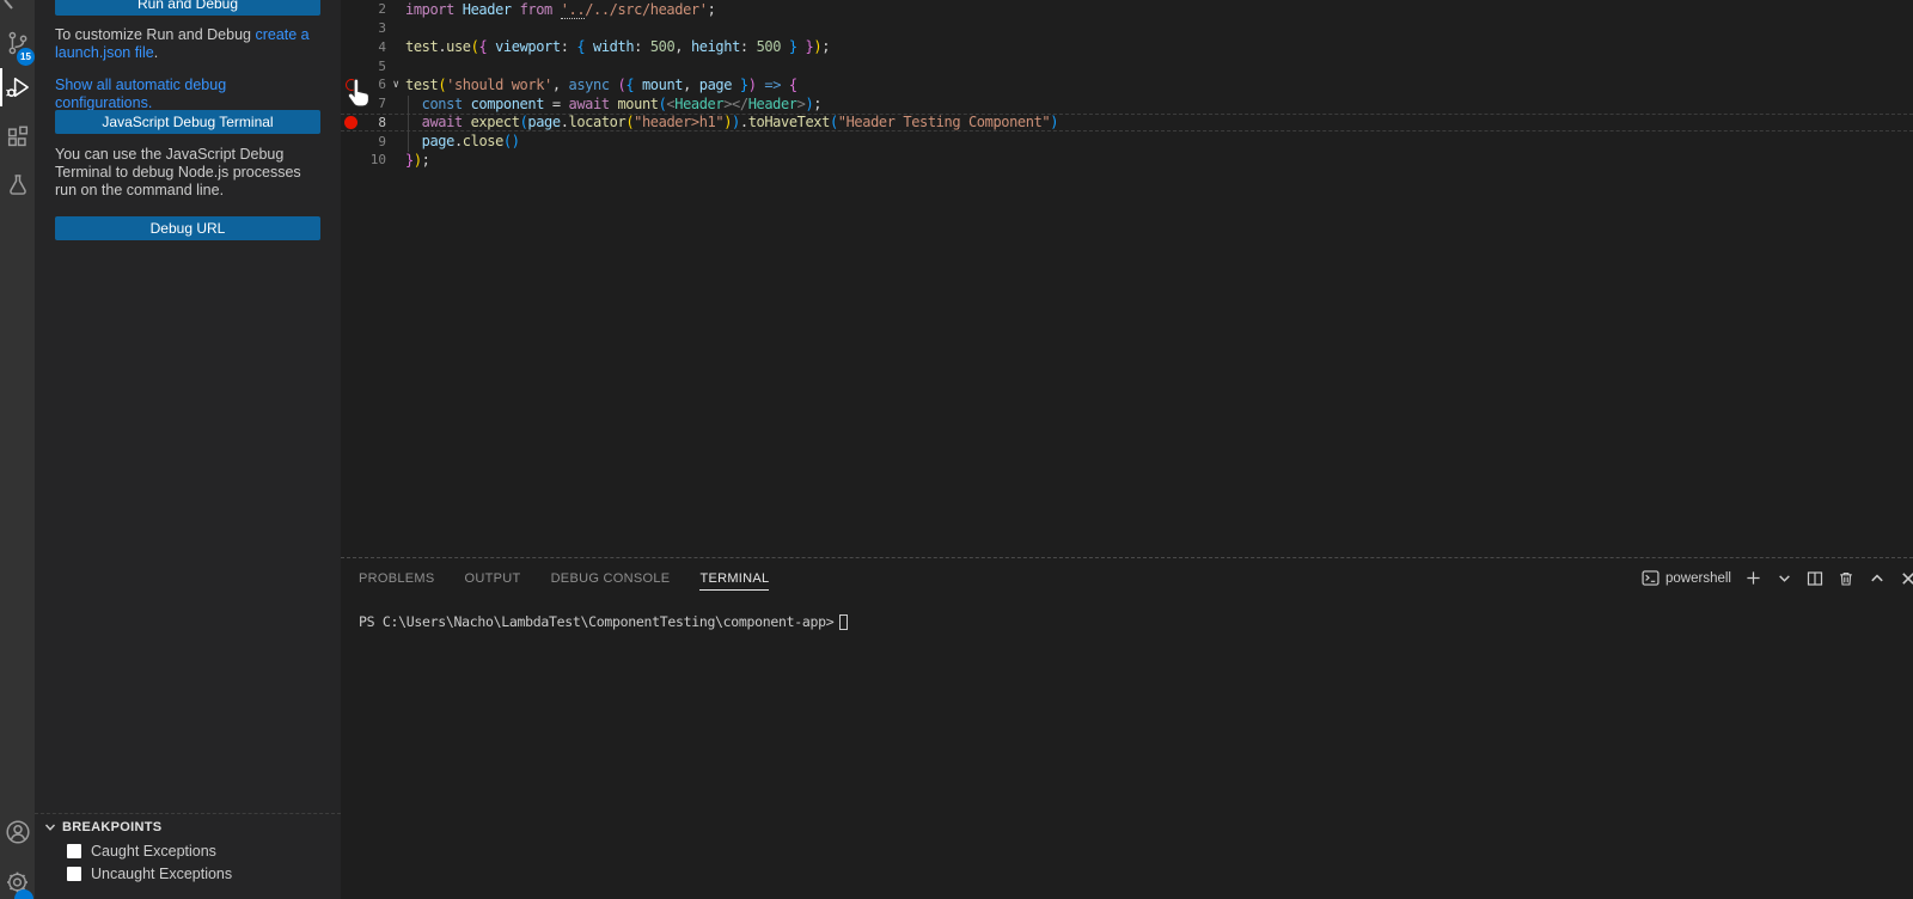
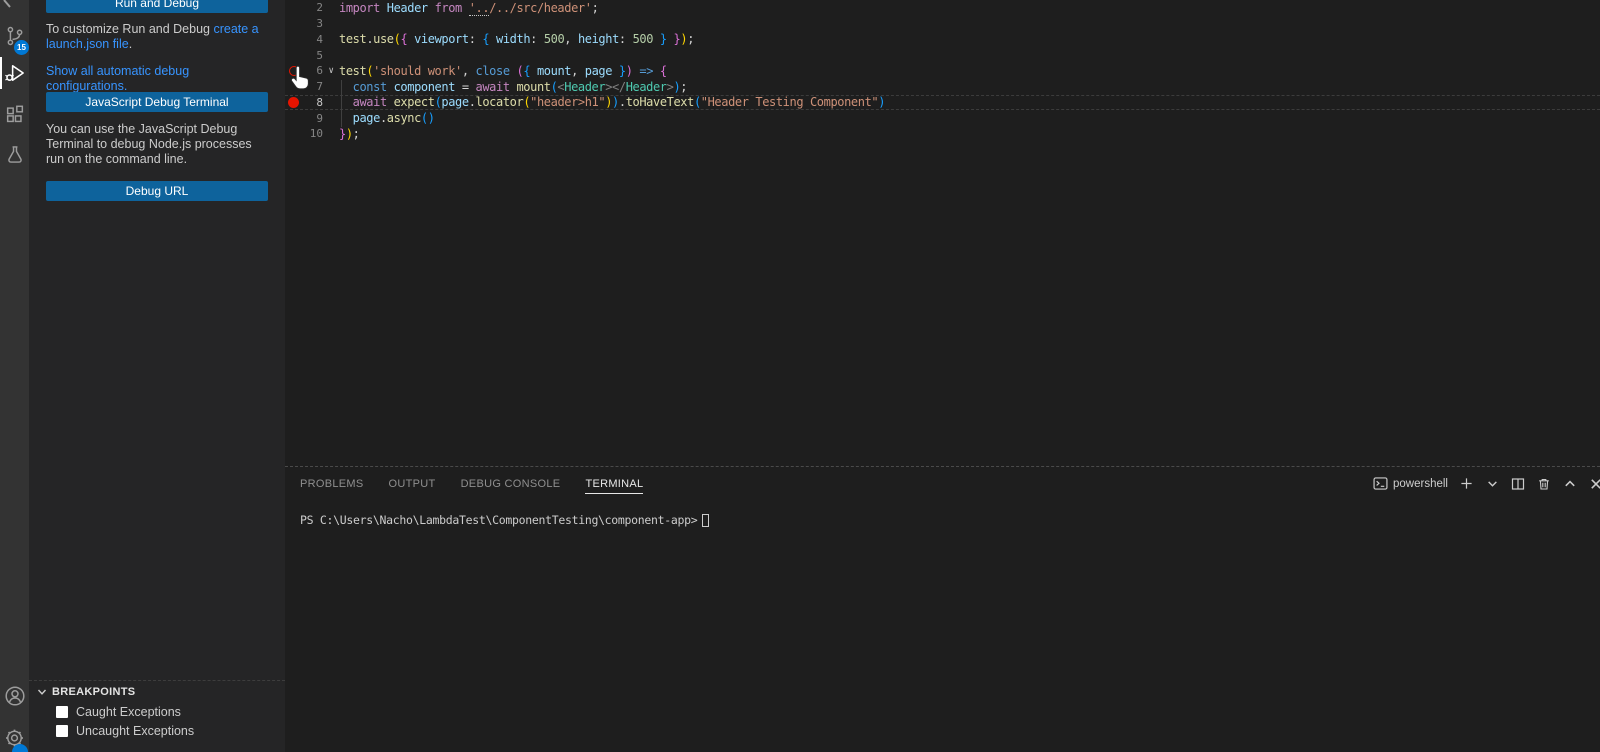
  15
  Run and Debug
  To customize Run and Debug create a launch.json file.
  Show all automatic debug configurations.
  JavaScript Debug Terminal
  You can use the JavaScript Debug Terminal to debug Node.js processes run on the command line.
  Debug URL
  BREAKPOINTS
  Caught Exceptions
  Uncaught Exceptions
  2
  import Header from '../../src/header';
  3
  4
  test.use({ viewport: { width: 500, height: 500 } });
  5
  6
  ∨
- test('should work', async ({ mount, page }) => {
+ test('should work', close ({ mount, page }) => {
  7
  const component = await mount(<Header></Header>);
  8
  await expect(page.locator("header>h1")).toHaveText("Header Testing Component")
  9
- page.close()
+ page.async()
  10
  });
  PROBLEMS
  OUTPUT
  DEBUG CONSOLE
  TERMINAL
  powershell
  PS C:\Users\Nacho\LambdaTest\ComponentTesting\component-app>
